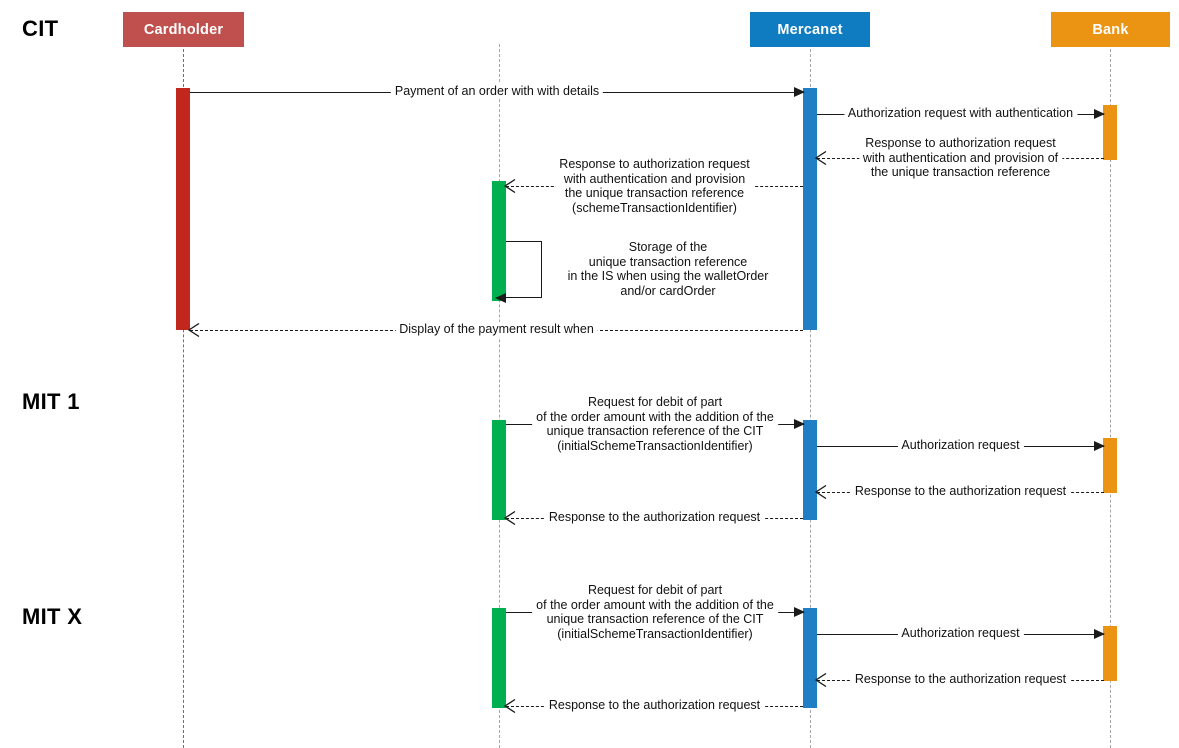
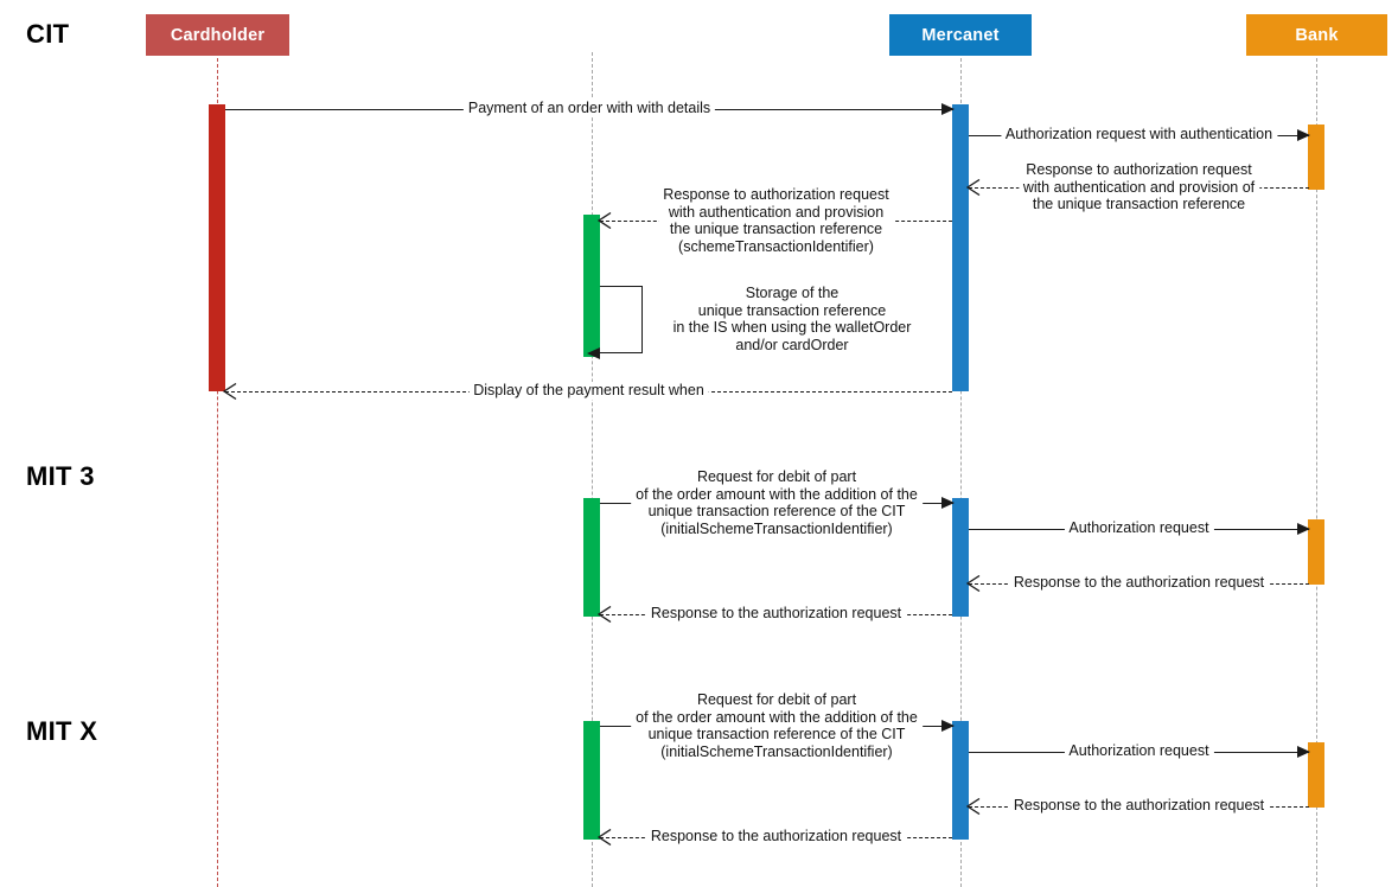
  Cardholder
  Mercanet
  Bank
  CIT
- MIT 1
+ MIT 3
  MIT X
  Payment of an order with with details
  Authorization request with authentication
  Response to authorization request
  with authentication and provision of
  the unique transaction reference
  Response to authorization request
  with authentication and provision
  the unique transaction reference
  (schemeTransactionIdentifier)
  Storage of the
  unique transaction reference
  in the IS when using the walletOrder
  and/or cardOrder
  Display of the payment result when
  Request for debit of part
  of the order amount with the addition of the
  unique transaction reference of the CIT
  (initialSchemeTransactionIdentifier)
  Authorization request
  Response to the authorization request
  Response to the authorization request
  Request for debit of part
  of the order amount with the addition of the
  unique transaction reference of the CIT
  (initialSchemeTransactionIdentifier)
  Authorization request
  Response to the authorization request
  Response to the authorization request
